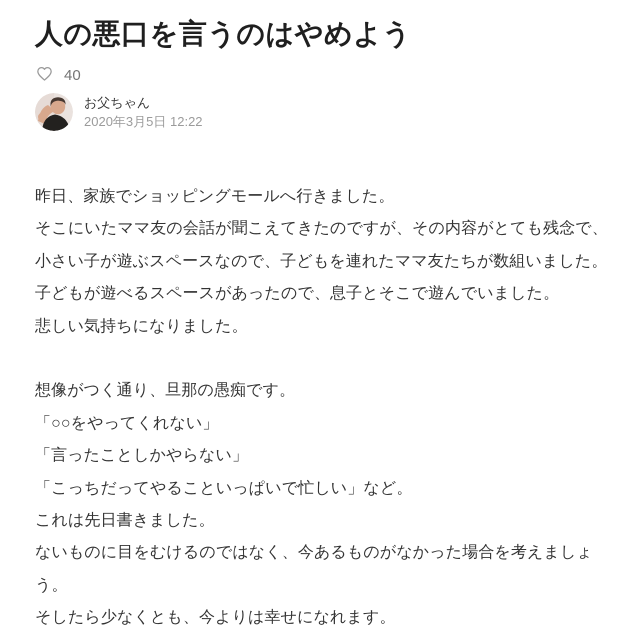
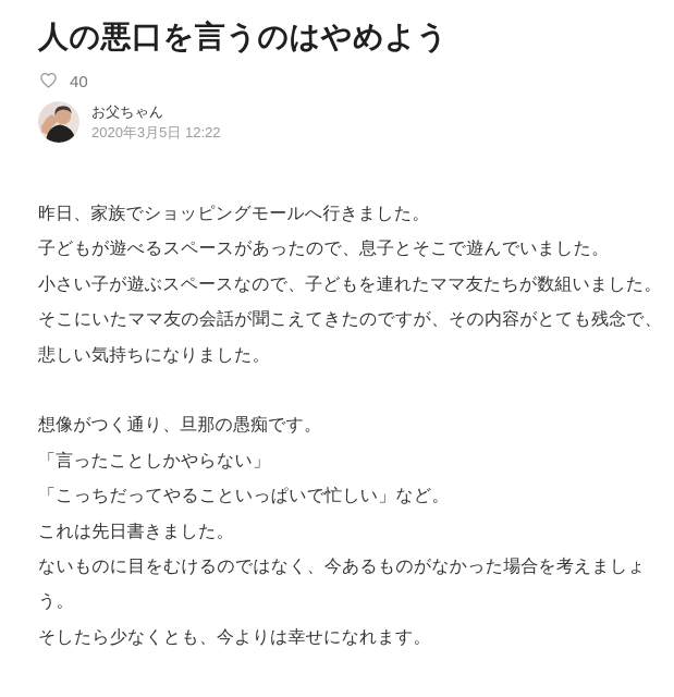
  人の悪口を言うのはやめよう
  40
  お父ちゃん
  2020年3月5日 12:22
  昨日、家族でショッピングモールへ行きました。
- そこにいたママ友の会話が聞こえてきたのですが、その内容がとても残念で、
+ 子どもが遊べるスペースがあったので、息子とそこで遊んでいました。
  小さい子が遊ぶスペースなので、子どもを連れたママ友たちが数組いました。
- 子どもが遊べるスペースがあったので、息子とそこで遊んでいました。
+ そこにいたママ友の会話が聞こえてきたのですが、その内容がとても残念で、
  悲しい気持ちになりました。
  想像がつく通り、旦那の愚痴です。
- 「○○をやってくれない」
  「言ったことしかやらない」
  「こっちだってやることいっぱいで忙しい」など。
  これは先日書きました。
  ないものに目をむけるのではなく、今あるものがなかった場合を考えましょ
  う。
  そしたら少なくとも、今よりは幸せになれます。
